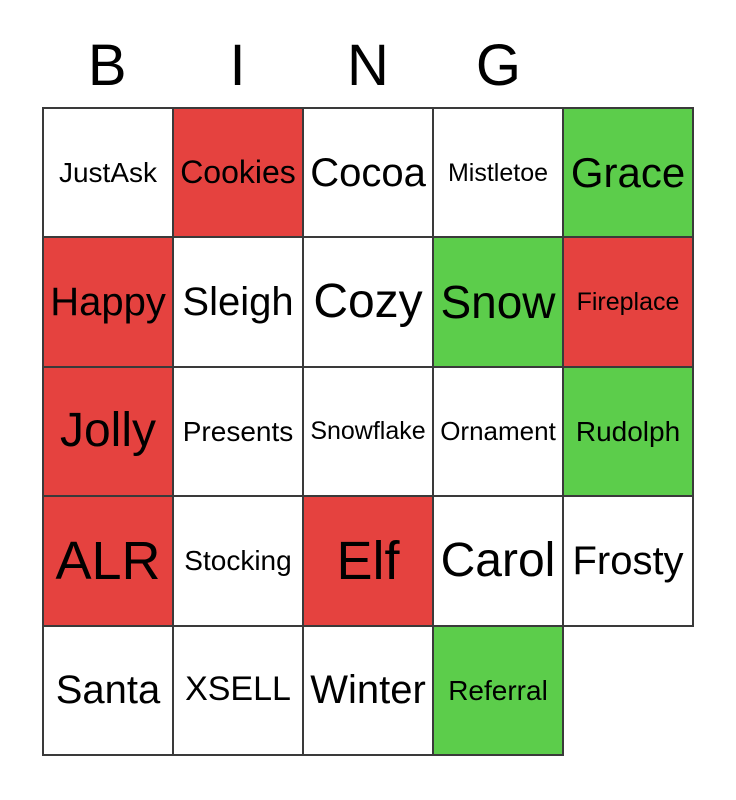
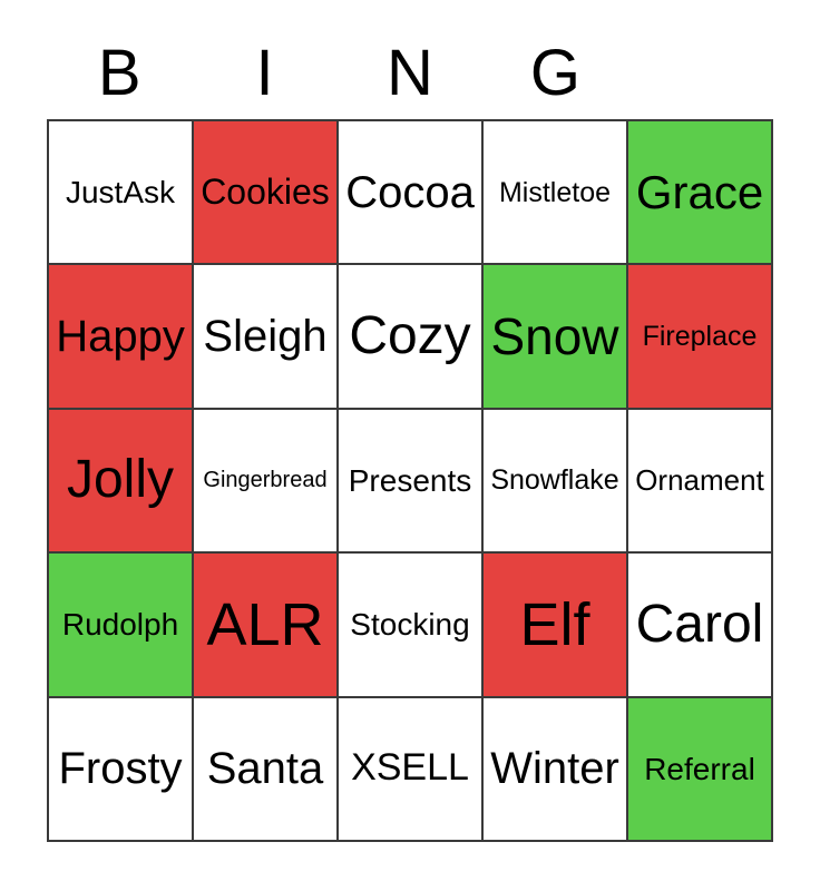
  B
  I
  N
  G
  JustAsk
  Cookies
  Cocoa
  Mistletoe
  Grace
  Happy
  Sleigh
  Cozy
  Snow
  Fireplace
  Jolly
+ Gingerbread
  Presents
  Snowflake
  Ornament
  Rudolph
  ALR
  Stocking
  Elf
  Carol
  Frosty
  Santa
  XSELL
  Winter
  Referral
